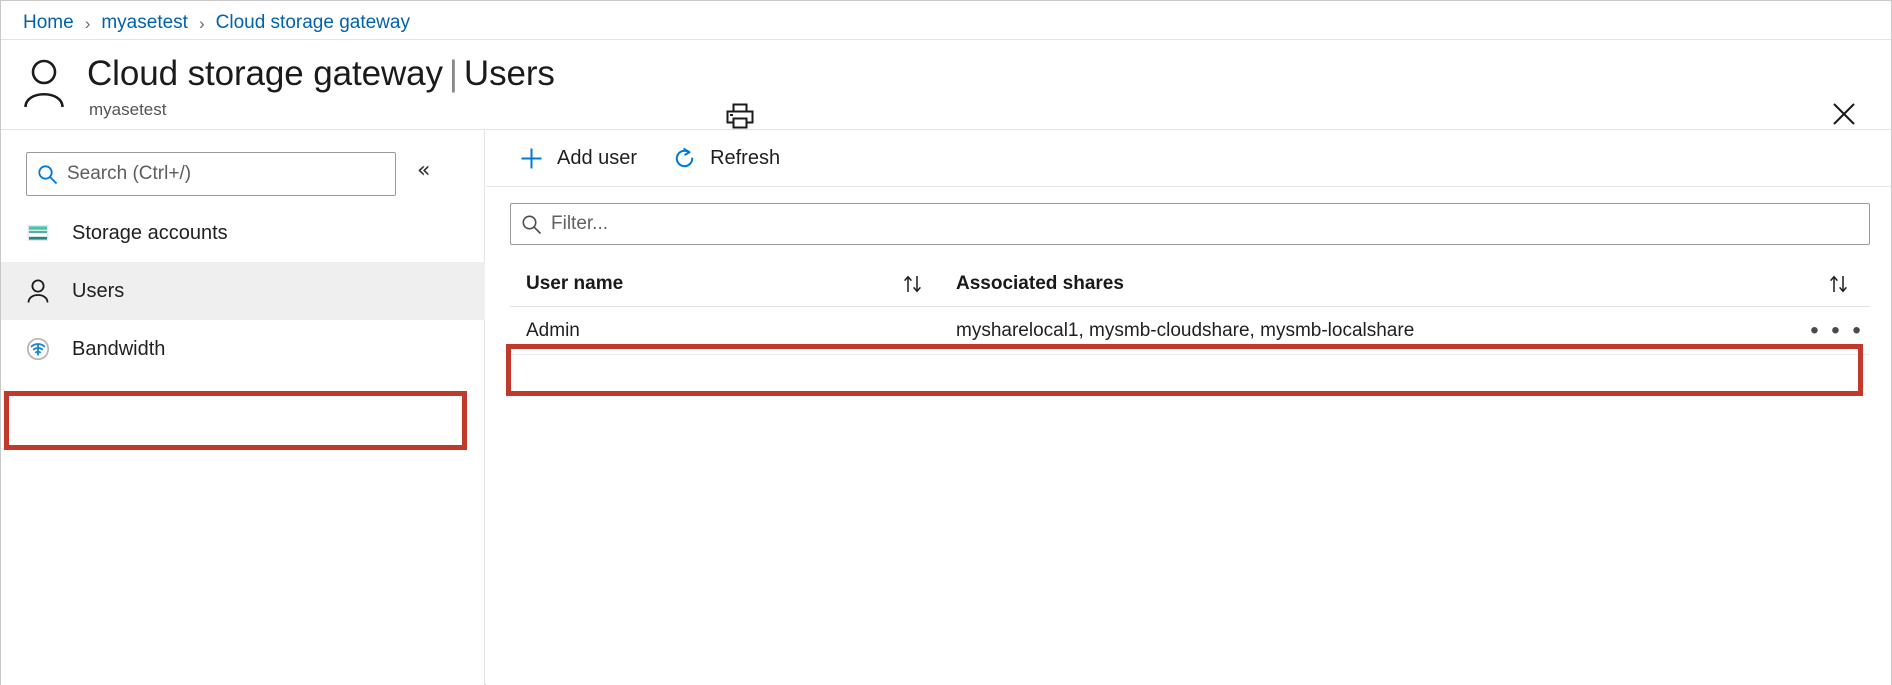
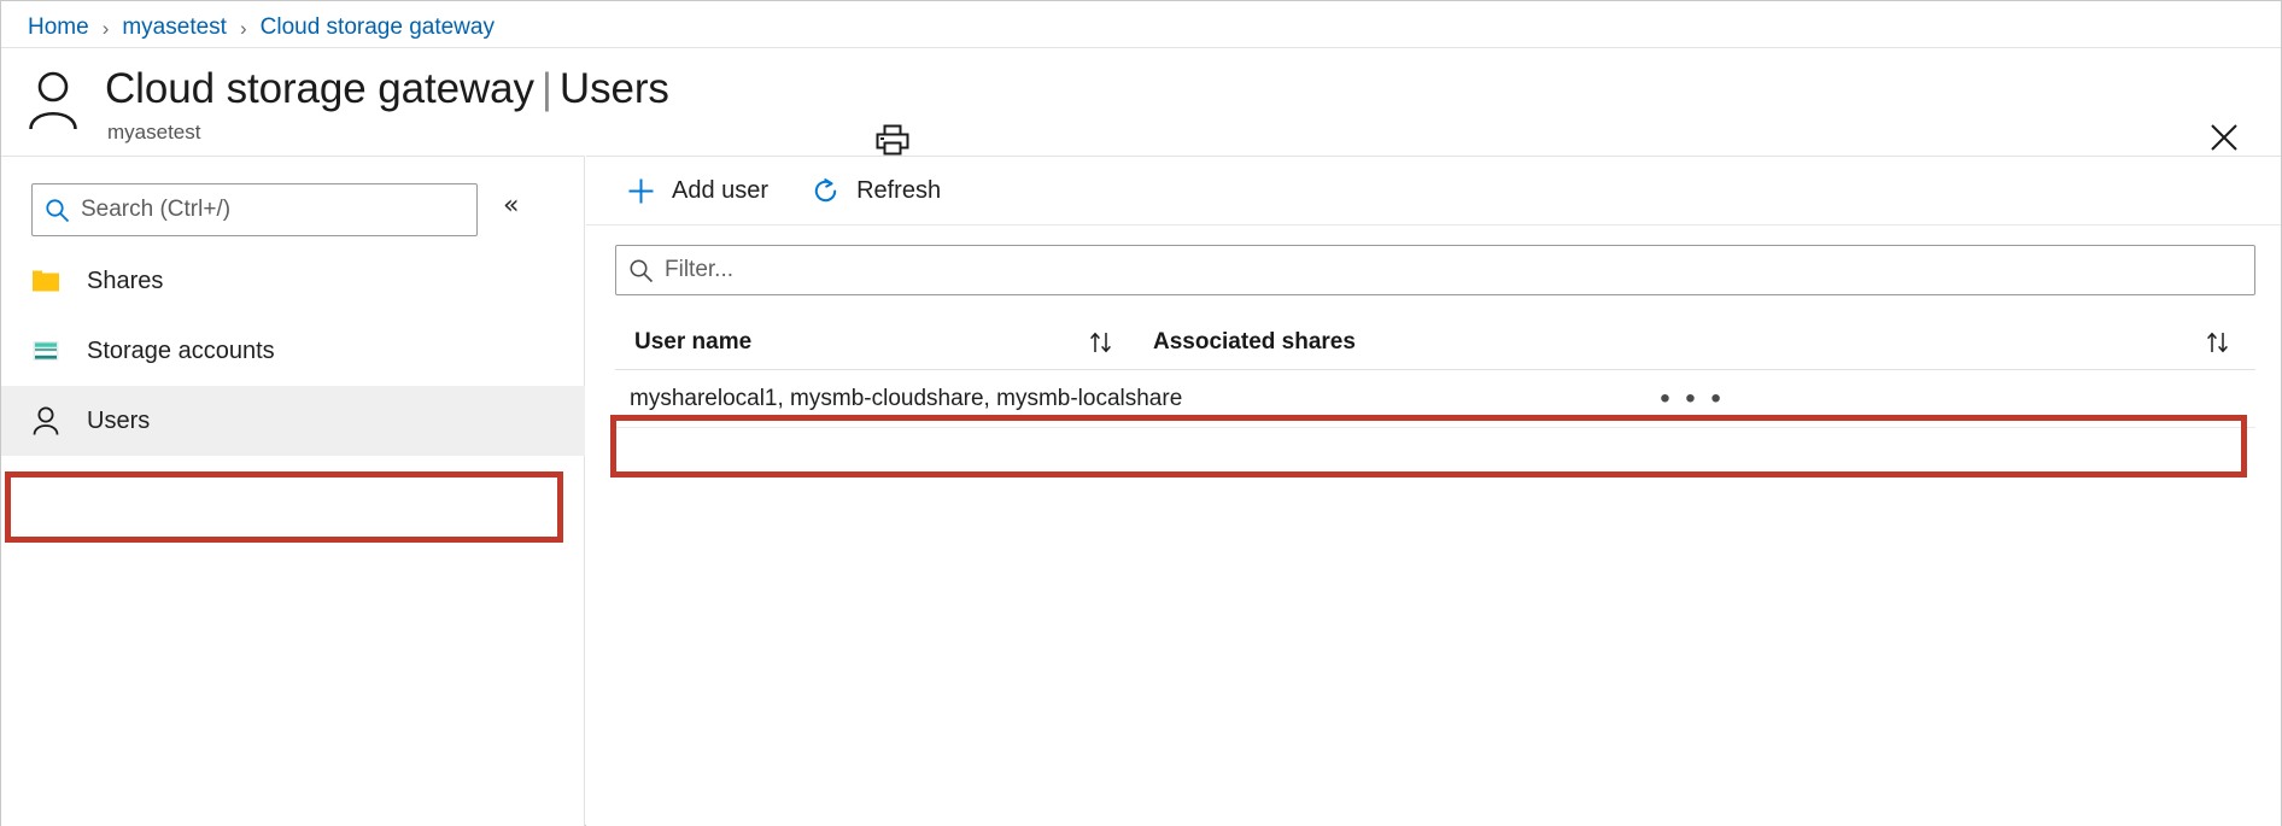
  Home
  ›
  myasetest
  ›
  Cloud storage gateway
  Cloud storage gateway | Users
  myasetest
  Search (Ctrl+/)
  «
+ Shares
  Storage accounts
  Users
- Bandwidth
  Add user
  Refresh
  Filter...
  User name
  Associated shares
- Admin
  mysharelocal1, mysmb-cloudshare, mysmb-localshare
  • • •
